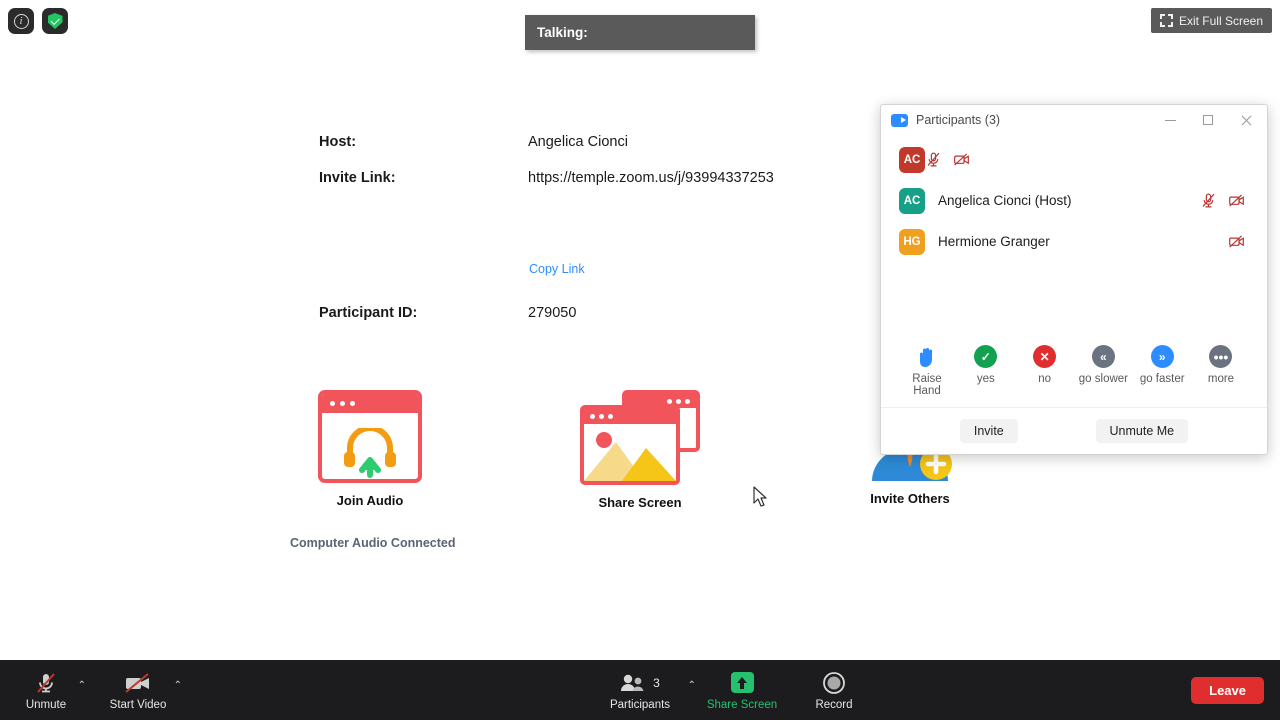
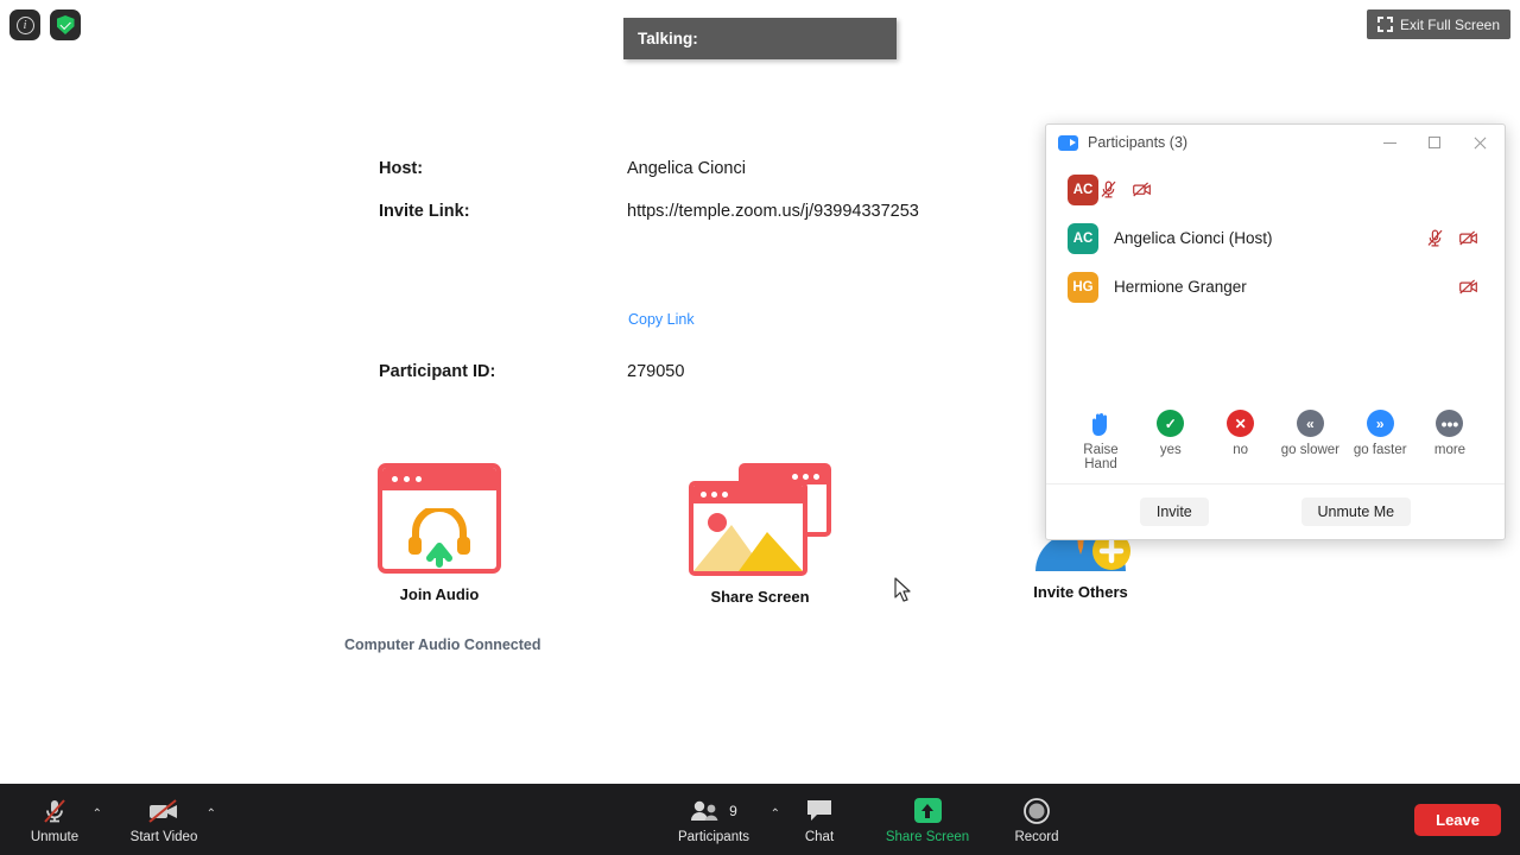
  i
  Talking:
  Exit Full Screen
  Host:
  Angelica Cionci
  Invite Link:
  https://temple.zoom.us/j/93994337253
  Copy Link
  Participant ID:
  279050
  Join Audio
  Share Screen
  Invite Others
  Computer Audio Connected
  Participants (3)
  AC
  AC
  Angelica Cionci (Host)
  HG
  Hermione Granger
  Raise Hand
  ✓
  yes
  ✕
  no
  «
  go slower
  »
  go faster
  •••
  more
  Invite
  Unmute Me
  Unmute
  ⌃
  Start Video
  ⌃
- 3
+ 9
  Participants
  ⌃
+ Chat
  Share Screen
  Record
  Leave
